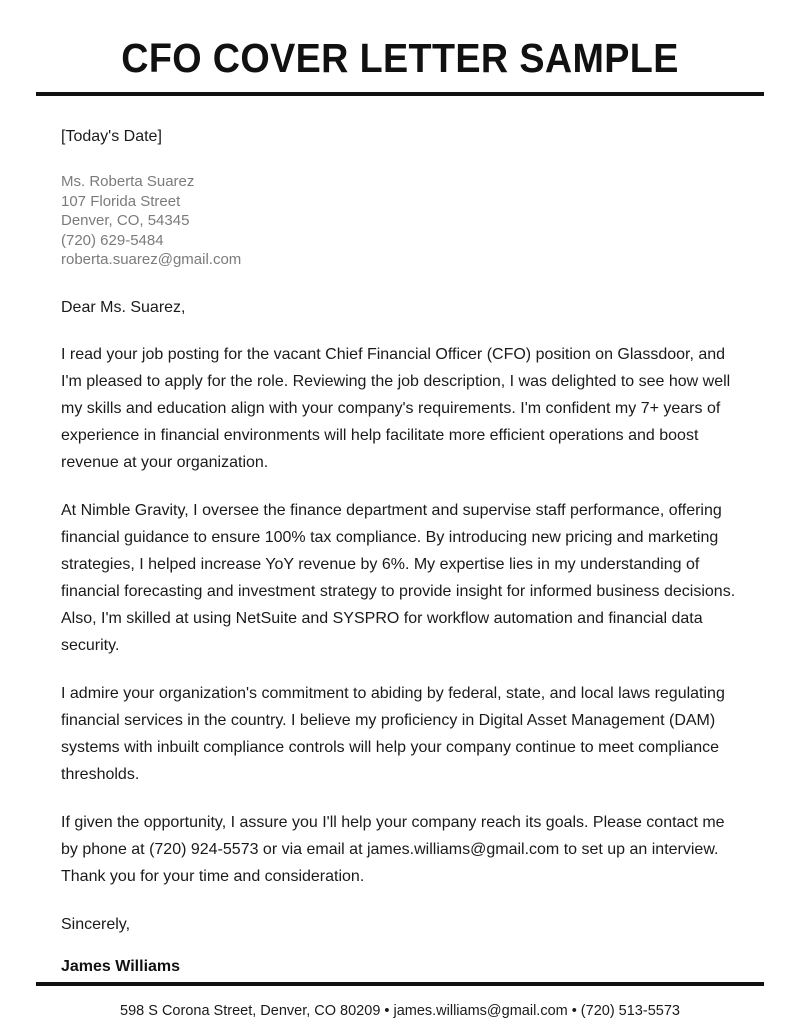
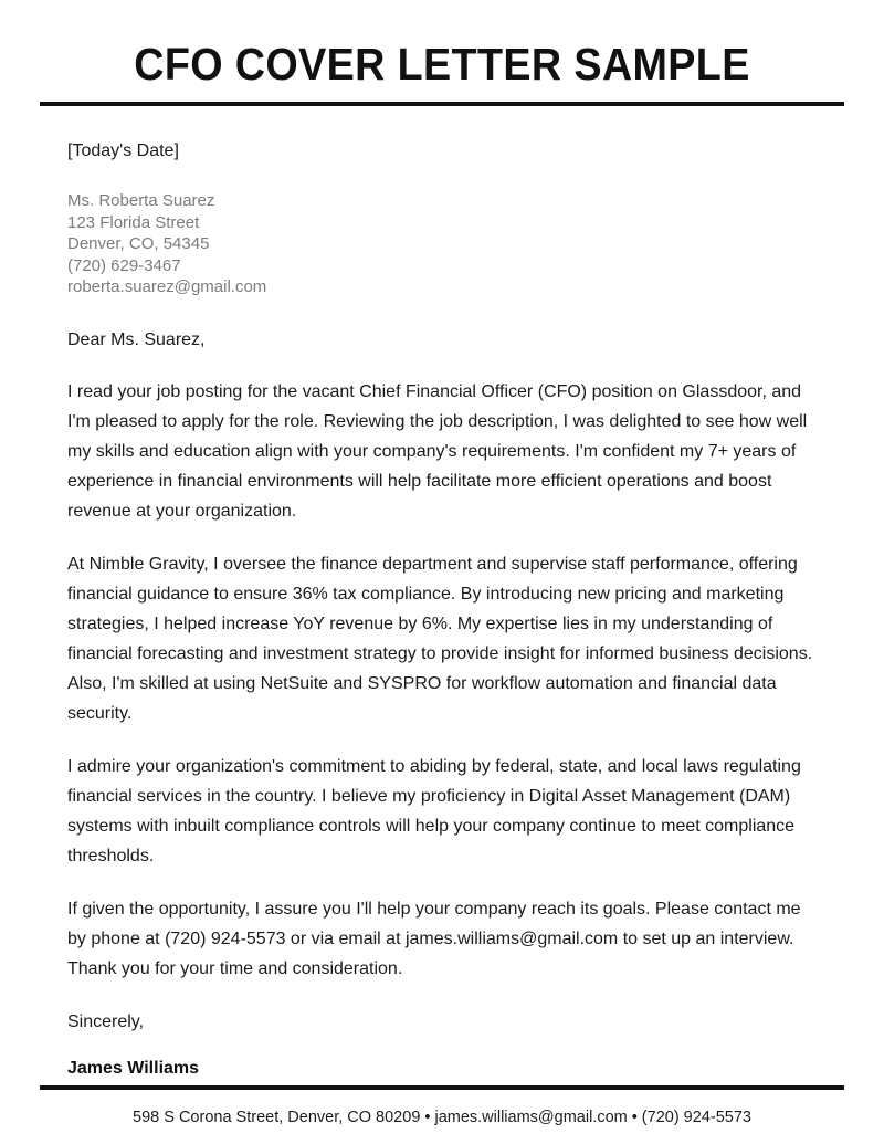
  CFO COVER LETTER SAMPLE
  [Today's Date]
  Ms. Roberta Suarez
- 107 Florida Street
+ 123 Florida Street
  Denver, CO, 54345
- (720) 629-5484
+ (720) 629-3467
  roberta.suarez@gmail.com
  Dear Ms. Suarez,
  I read your job posting for the vacant Chief Financial Officer (CFO) position on Glassdoor, and I'm pleased to apply for the role. Reviewing the job description, I was delighted to see how well my skills and education align with your company's requirements. I'm confident my 7+ years of experience in financial environments will help facilitate more efficient operations and boost revenue at your organization.
- At Nimble Gravity, I oversee the finance department and supervise staff performance, offering financial guidance to ensure 100% tax compliance. By introducing new pricing and marketing strategies, I helped increase YoY revenue by 6%. My expertise lies in my understanding of financial forecasting and investment strategy to provide insight for informed business decisions. Also, I'm skilled at using NetSuite and SYSPRO for workflow automation and financial data security.
+ At Nimble Gravity, I oversee the finance department and supervise staff performance, offering financial guidance to ensure 36% tax compliance. By introducing new pricing and marketing strategies, I helped increase YoY revenue by 6%. My expertise lies in my understanding of financial forecasting and investment strategy to provide insight for informed business decisions. Also, I'm skilled at using NetSuite and SYSPRO for workflow automation and financial data security.
  I admire your organization's commitment to abiding by federal, state, and local laws regulating financial services in the country. I believe my proficiency in Digital Asset Management (DAM) systems with inbuilt compliance controls will help your company continue to meet compliance thresholds.
  If given the opportunity, I assure you I'll help your company reach its goals. Please contact me by phone at (720) 924-5573 or via email at james.williams@gmail.com to set up an interview. Thank you for your time and consideration.
  Sincerely,
  James Williams
- 598 S Corona Street, Denver, CO 80209 • james.williams@gmail.com • (720) 513-5573
+ 598 S Corona Street, Denver, CO 80209 • james.williams@gmail.com • (720) 924-5573
